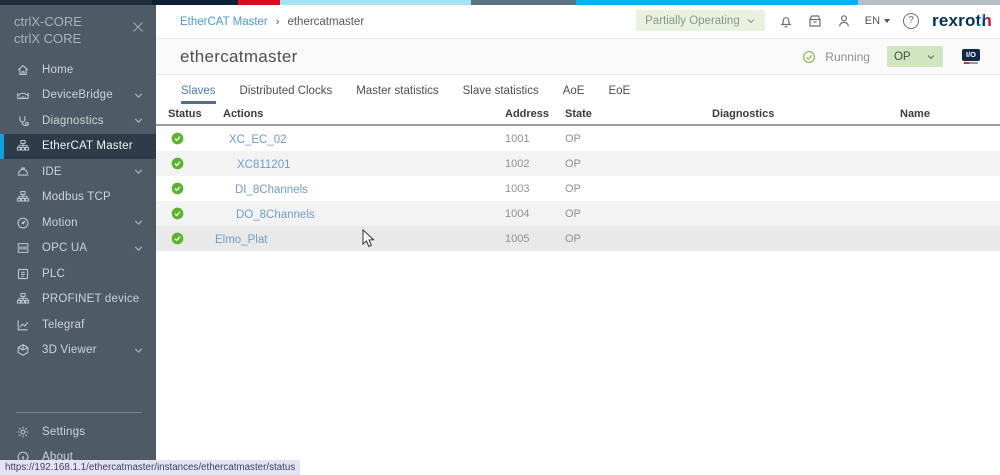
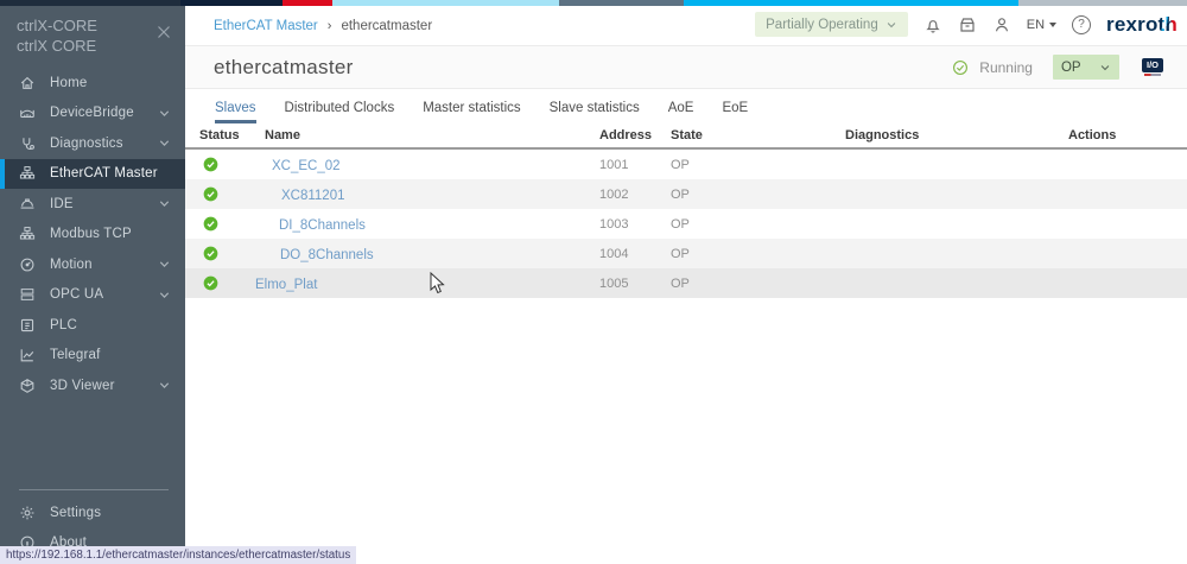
  ctrlX-CORE
  ctrlX CORE
  Home
  DeviceBridge
  Diagnostics
  EtherCAT Master
  IDE
  Modbus TCP
  Motion
  OPC UA
  PLC
- PROFINET device
  Telegraf
  3D Viewer
  Settings
  About
  Partially Operating
  EN
  ?
  rexroth
  EtherCAT Master
  ›
  ethercatmaster
  ethercatmaster
  Running
  OP
  I/O
  Slaves
  Distributed Clocks
  Master statistics
  Slave statistics
  AoE
  EoE
  Status
- Actions
+ Name
  Address
  State
  Diagnostics
- Name
+ Actions
  XC_EC_02
  1001
  OP
  XC811201
  1002
  OP
  DI_8Channels
  1003
  OP
  DO_8Channels
  1004
  OP
  Elmo_Plat
  1005
  OP
  https://192.168.1.1/ethercatmaster/instances/ethercatmaster/status
